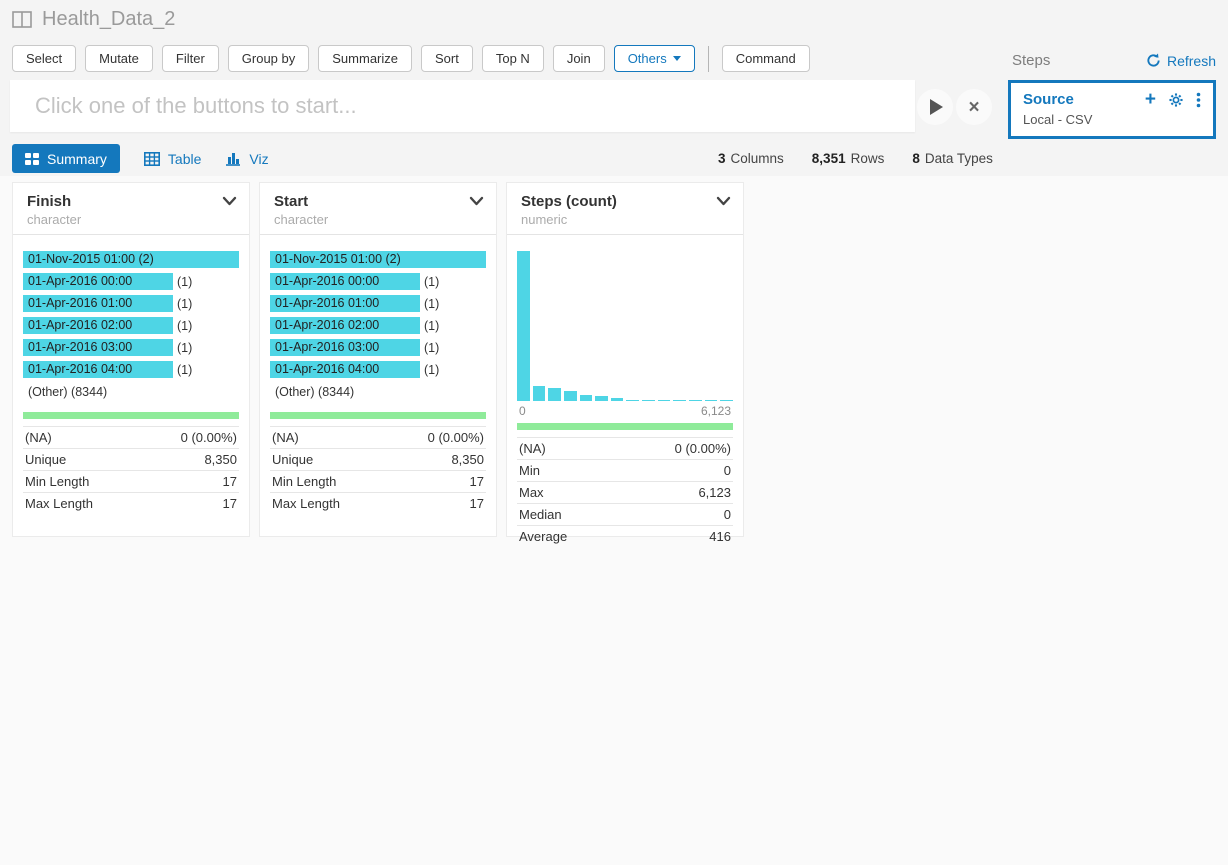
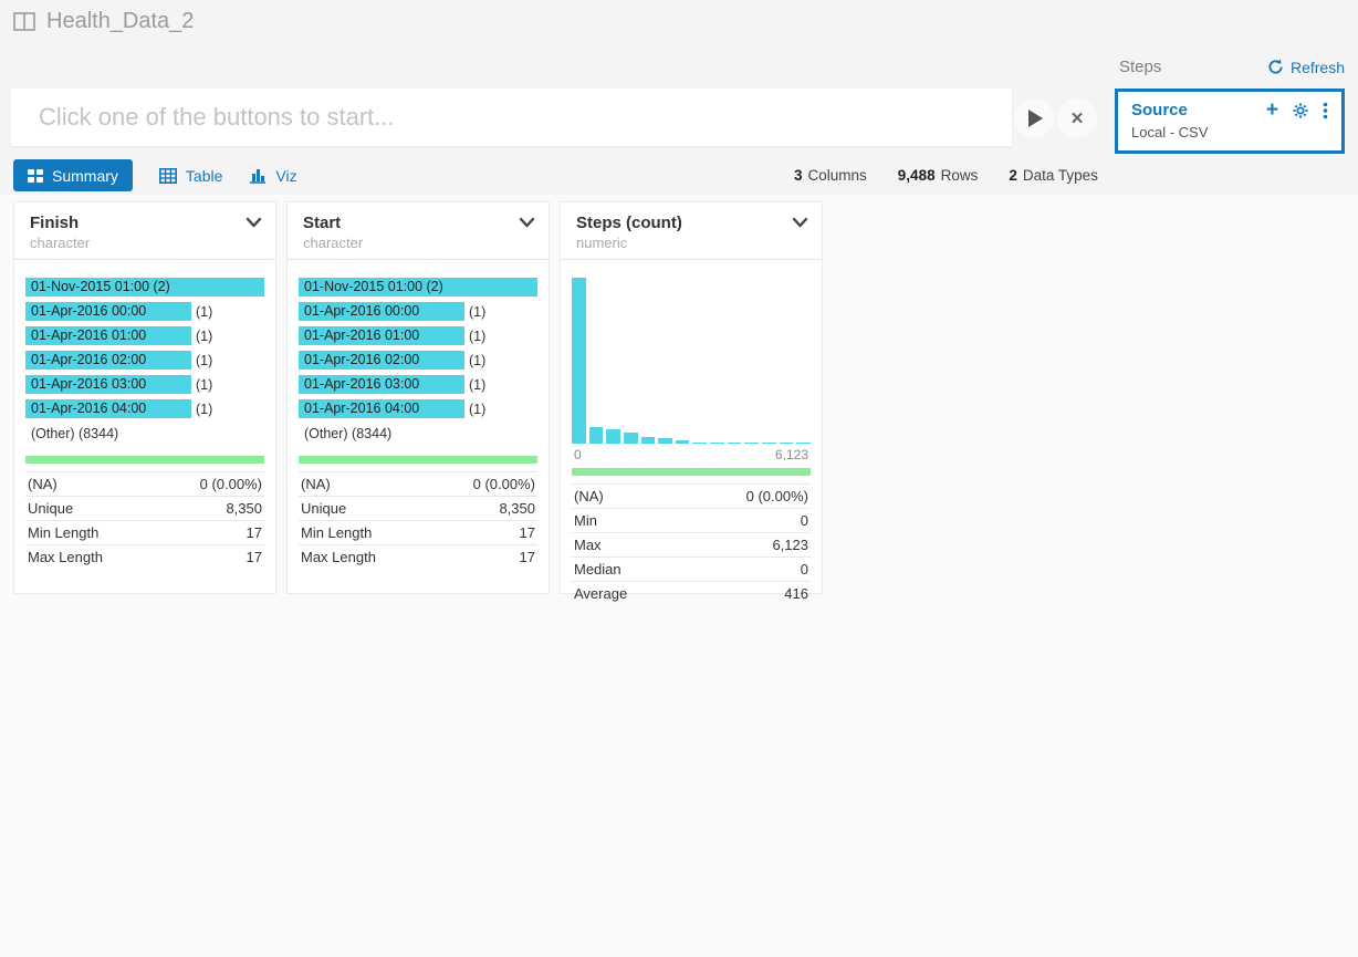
  Health_Data_2
- Select
- Mutate
- Filter
- Group by
- Summarize
- Sort
- Top N
- Join
- Others
- Command
  Click one of the buttons to start...
  ×
  Steps
  Refresh
  Source
  +
  Local - CSV
  Summary
  Table
  Viz
  3 Columns
- 8,351 Rows
+ 9,488 Rows
- 8 Data Types
+ 2 Data Types
  Finish
  character
  01-Nov-2015 01:00 (2)
  01-Apr-2016 00:00
  (1)
  01-Apr-2016 01:00
  (1)
  01-Apr-2016 02:00
  (1)
  01-Apr-2016 03:00
  (1)
  01-Apr-2016 04:00
  (1)
  (Other) (8344)
  (NA)
  0 (0.00%)
  Unique
  8,350
  Min Length
  17
  Max Length
  17
  Start
  character
  01-Nov-2015 01:00 (2)
  01-Apr-2016 00:00
  (1)
  01-Apr-2016 01:00
  (1)
  01-Apr-2016 02:00
  (1)
  01-Apr-2016 03:00
  (1)
  01-Apr-2016 04:00
  (1)
  (Other) (8344)
  (NA)
  0 (0.00%)
  Unique
  8,350
  Min Length
  17
  Max Length
  17
  Steps (count)
  numeric
  0
  6,123
  (NA)
  0 (0.00%)
  Min
  0
  Max
  6,123
  Median
  0
  Average
  416
